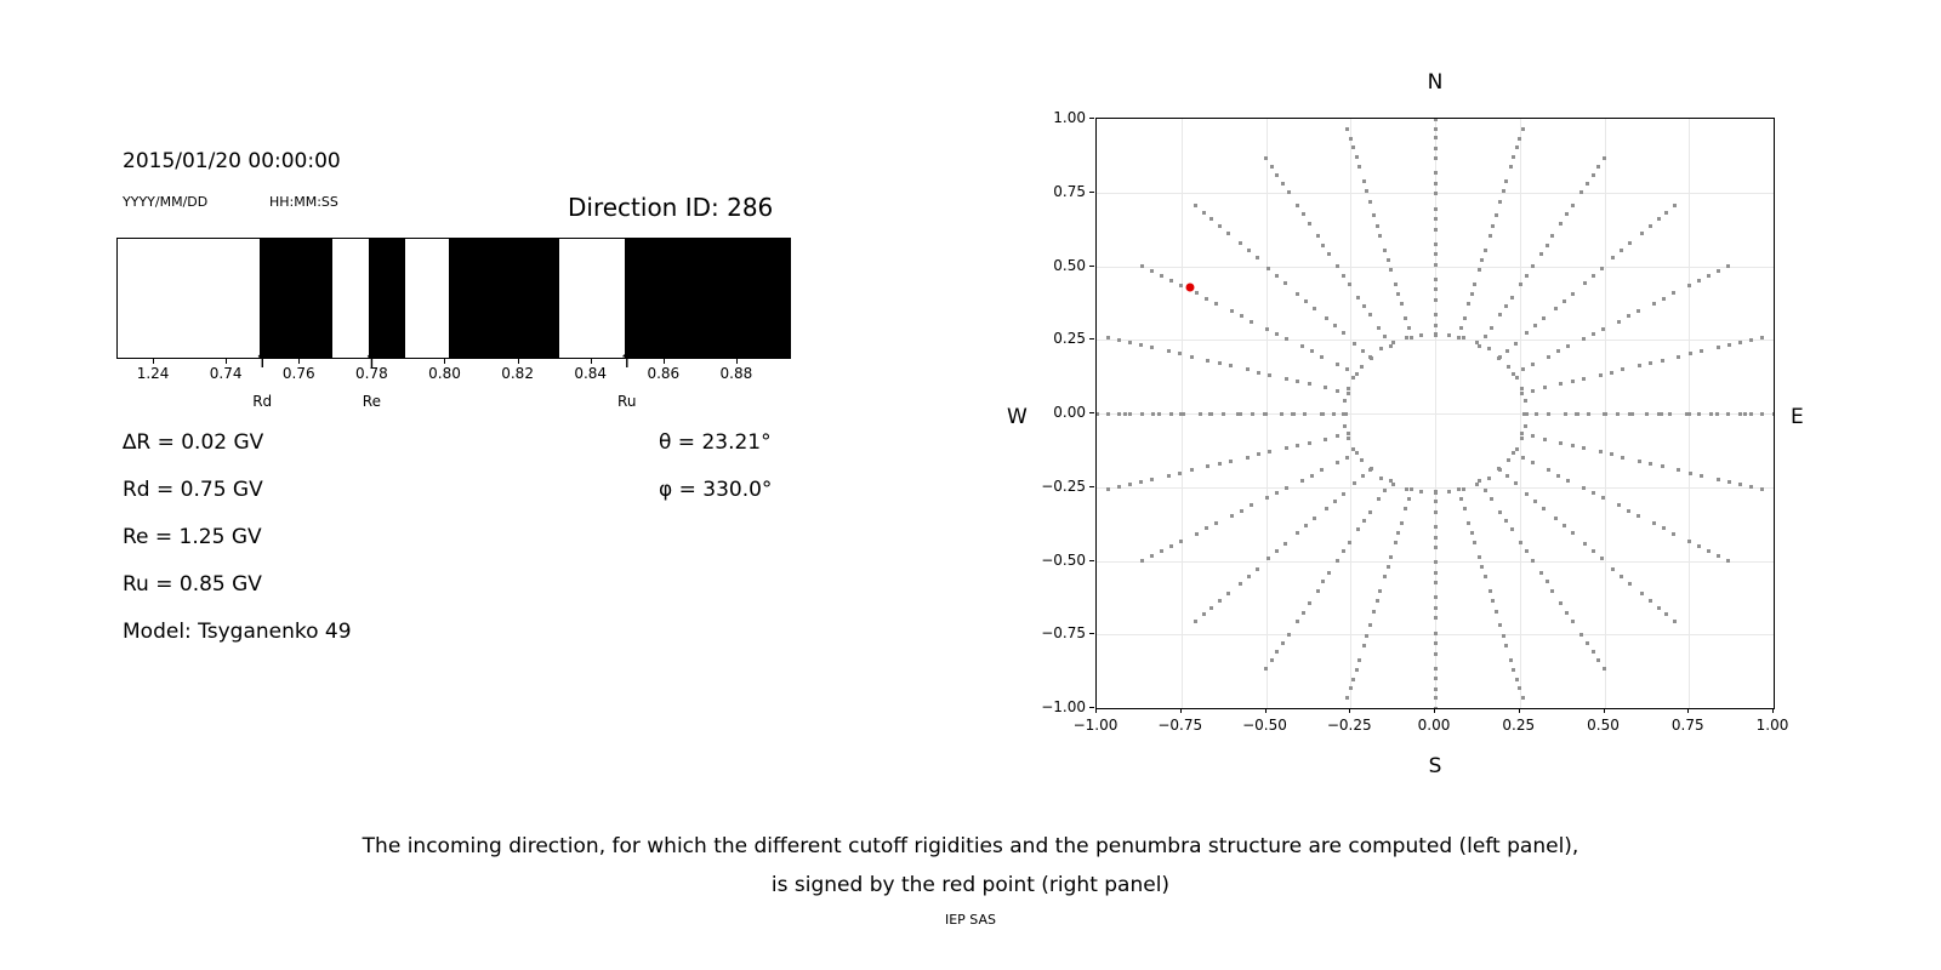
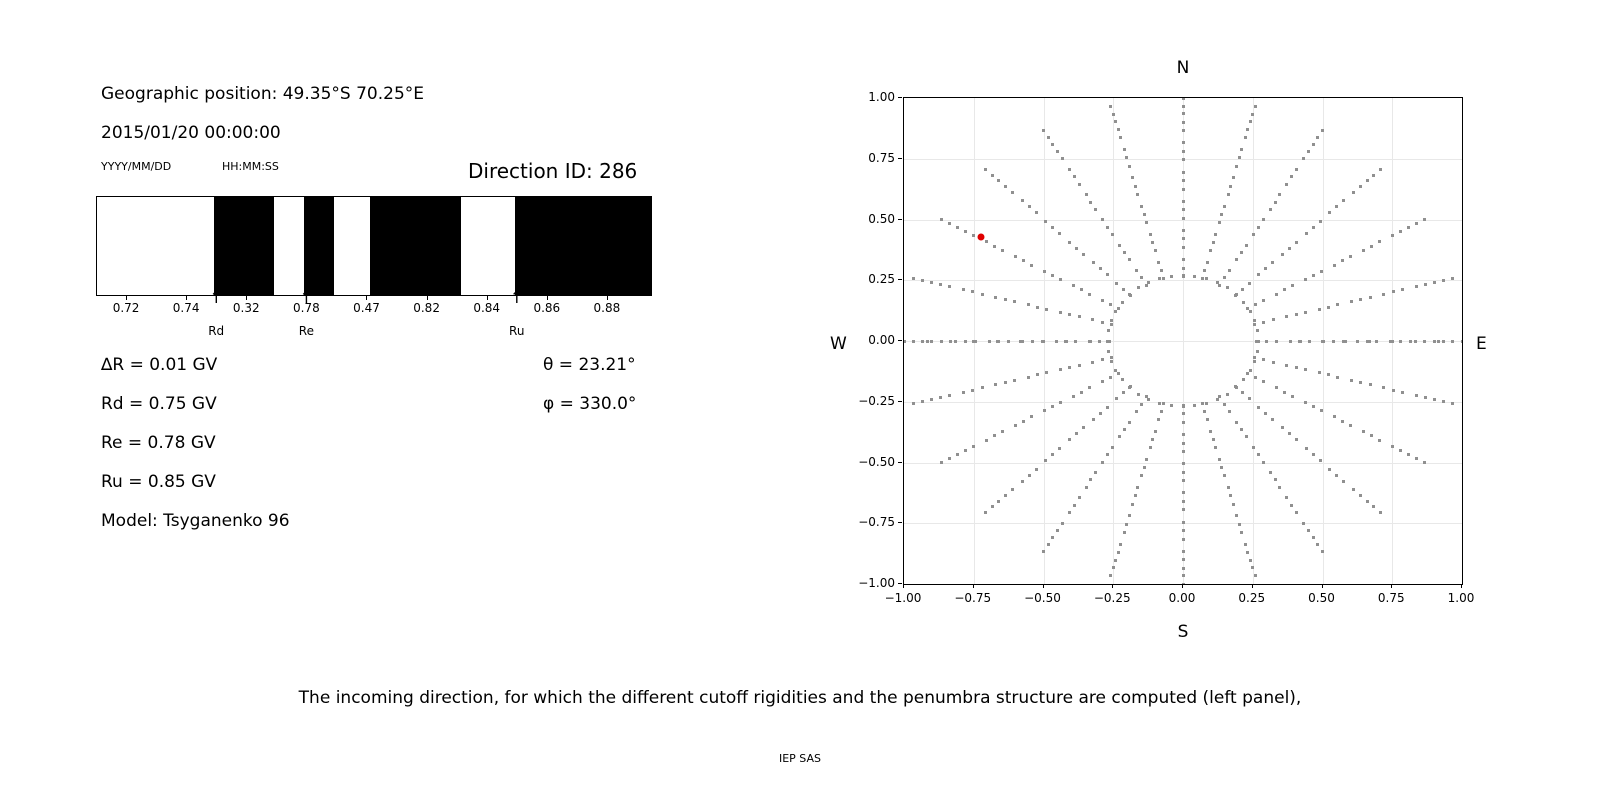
+ Geographic position: 49.35°S 70.25°E
  2015/01/20 00:00:00
  YYYY/MM/DD
  HH:MM:SS
  Direction ID: 286
- 1.24
+ 0.72
  0.74
- 0.76
+ 0.32
  0.78
- 0.80
+ 0.47
  0.82
  0.84
  0.86
  0.88
  ↑
  Rd
  ↑
  Re
  ↑
  Ru
- ∆R = 0.02 GV
+ ∆R = 0.01 GV
  Rd = 0.75 GV
- Re = 1.25 GV
+ Re = 0.78 GV
  Ru = 0.85 GV
- Model: Tsyganenko 49
+ Model: Tsyganenko 96
  θ = 23.21°
  φ = 330.0°
  N
  S
  W
  E
  −1.00
  −0.75
  −0.50
  −0.25
  0.00
  0.25
  0.50
  0.75
  1.00
  −1.00
  −0.75
  −0.50
  −0.25
  0.00
  0.25
  0.50
  0.75
  1.00
  The incoming direction, for which the different cutoff rigidities and the penumbra structure are computed (left panel),
- is signed by the red point (right panel)
  IEP SAS
